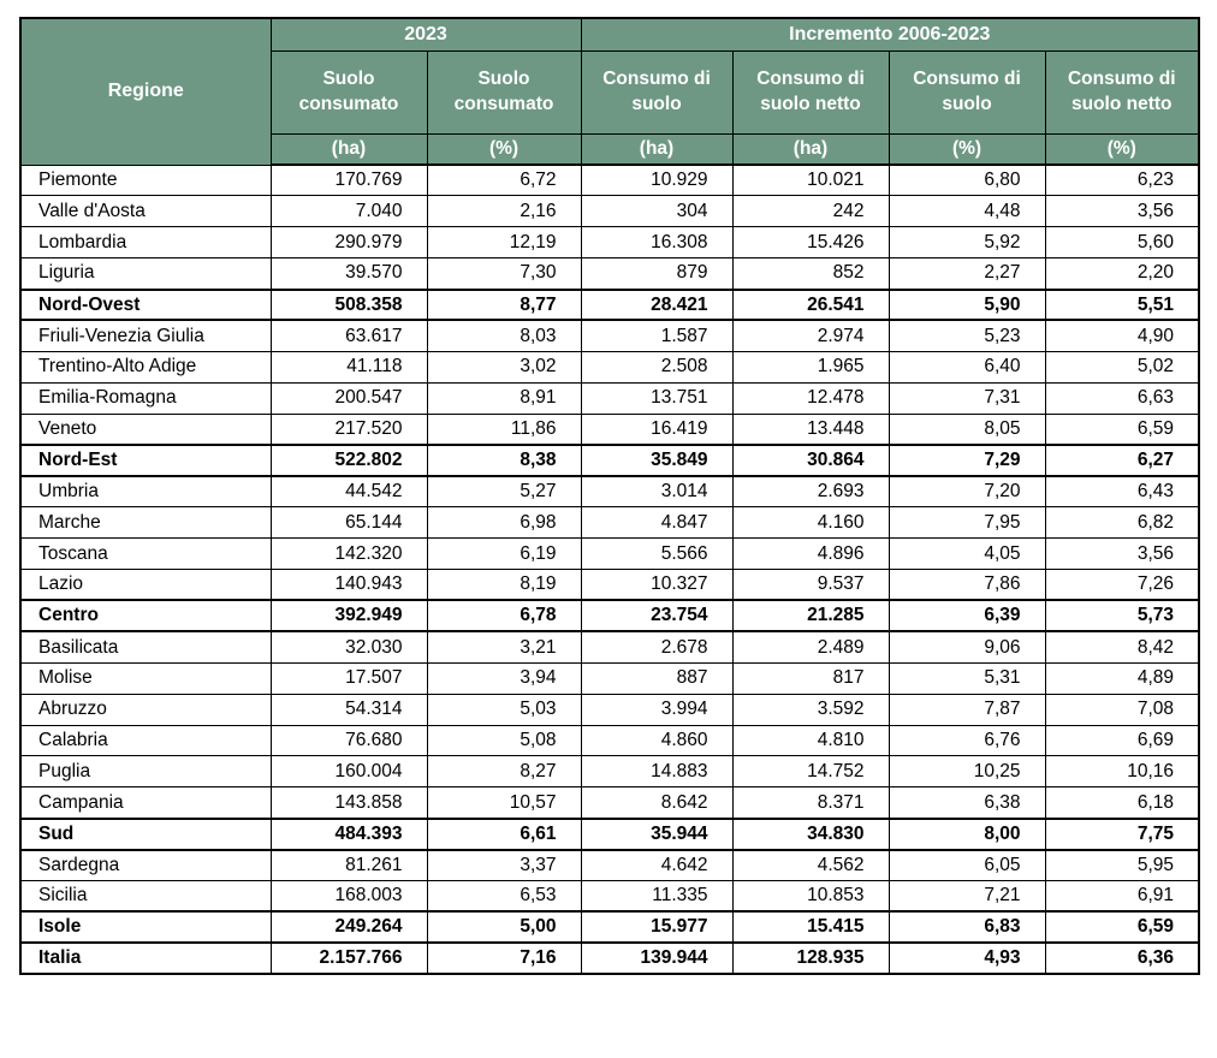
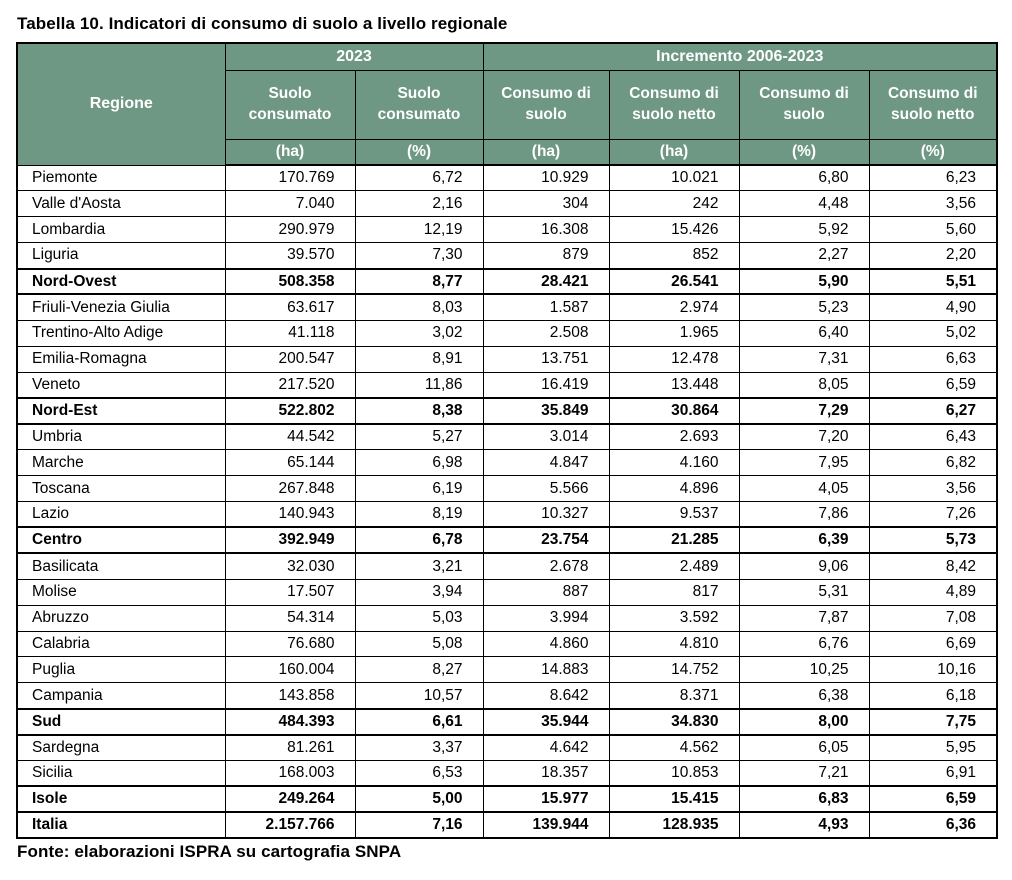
+ Tabella 10. Indicatori di consumo di suolo a livello regionale
  Regione	2023	Incremento 2006-2023
  Suolo consumato	Suolo consumato	Consumo di suolo	Consumo di suolo netto	Consumo di suolo	Consumo di suolo netto
  (ha)	(%)	(ha)	(ha)	(%)	(%)
  Piemonte	170.769	6,72	10.929	10.021	6,80	6,23
  Valle d'Aosta	7.040	2,16	304	242	4,48	3,56
  Lombardia	290.979	12,19	16.308	15.426	5,92	5,60
  Liguria	39.570	7,30	879	852	2,27	2,20
  Nord-Ovest	508.358	8,77	28.421	26.541	5,90	5,51
  Friuli-Venezia Giulia	63.617	8,03	1.587	2.974	5,23	4,90
  Trentino-Alto Adige	41.118	3,02	2.508	1.965	6,40	5,02
  Emilia-Romagna	200.547	8,91	13.751	12.478	7,31	6,63
  Veneto	217.520	11,86	16.419	13.448	8,05	6,59
  Nord-Est	522.802	8,38	35.849	30.864	7,29	6,27
  Umbria	44.542	5,27	3.014	2.693	7,20	6,43
  Marche	65.144	6,98	4.847	4.160	7,95	6,82
- Toscana	142.320	6,19	5.566	4.896	4,05	3,56
+ Toscana	267.848	6,19	5.566	4.896	4,05	3,56
  Lazio	140.943	8,19	10.327	9.537	7,86	7,26
  Centro	392.949	6,78	23.754	21.285	6,39	5,73
  Basilicata	32.030	3,21	2.678	2.489	9,06	8,42
  Molise	17.507	3,94	887	817	5,31	4,89
  Abruzzo	54.314	5,03	3.994	3.592	7,87	7,08
  Calabria	76.680	5,08	4.860	4.810	6,76	6,69
  Puglia	160.004	8,27	14.883	14.752	10,25	10,16
  Campania	143.858	10,57	8.642	8.371	6,38	6,18
  Sud	484.393	6,61	35.944	34.830	8,00	7,75
  Sardegna	81.261	3,37	4.642	4.562	6,05	5,95
- Sicilia	168.003	6,53	11.335	10.853	7,21	6,91
+ Sicilia	168.003	6,53	18.357	10.853	7,21	6,91
  Isole	249.264	5,00	15.977	15.415	6,83	6,59
  Italia	2.157.766	7,16	139.944	128.935	4,93	6,36
+ Fonte: elaborazioni ISPRA su cartografia SNPA
